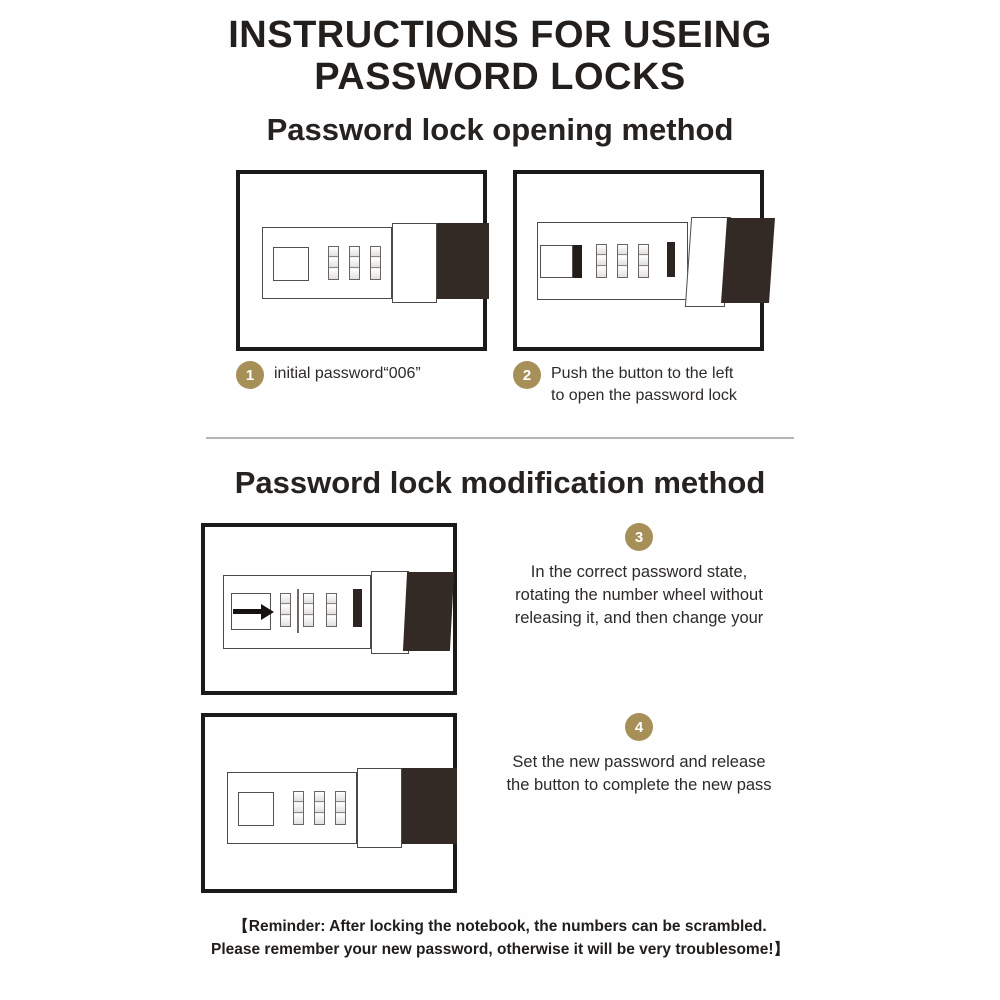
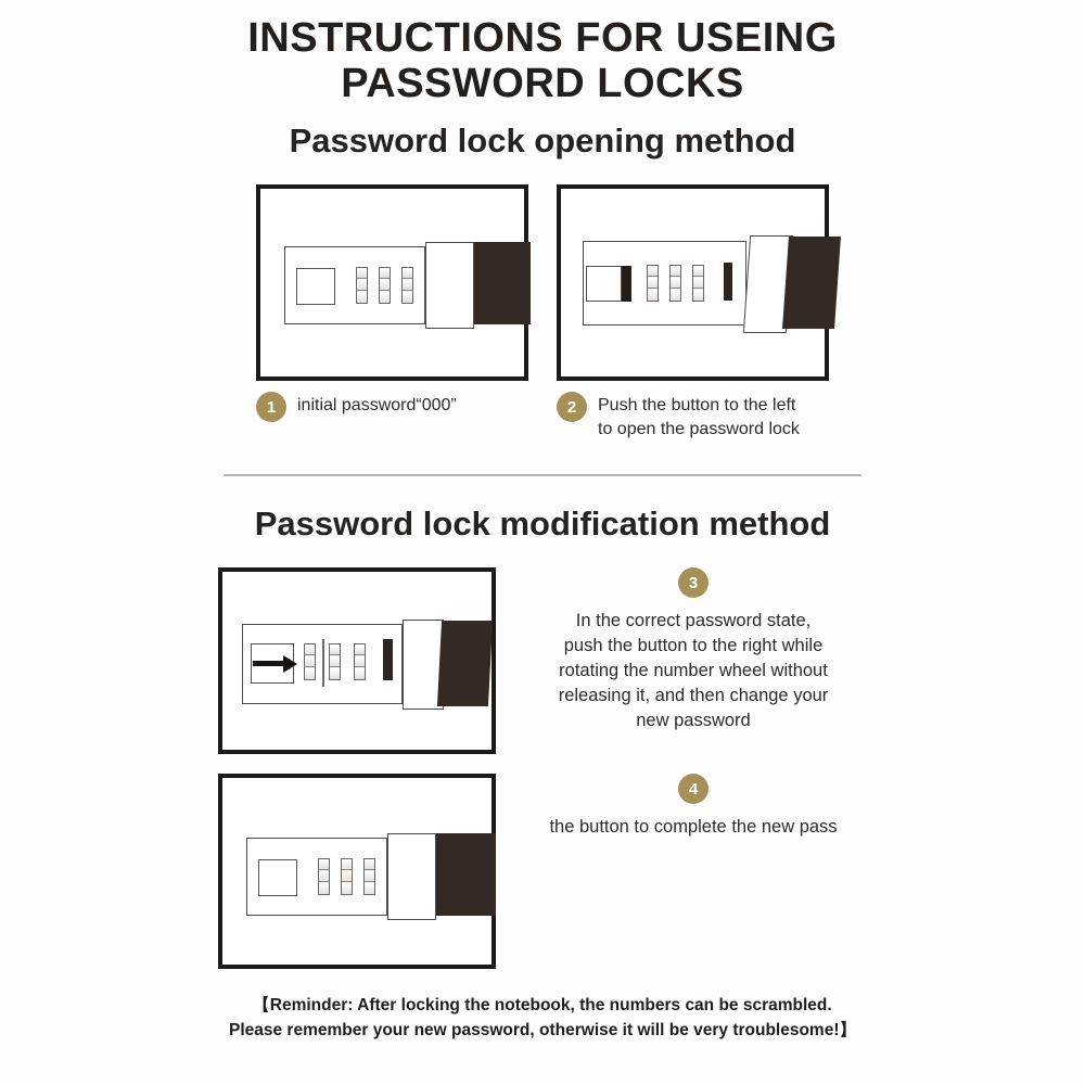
  INSTRUCTIONS FOR USEING
  PASSWORD LOCKS
  Password lock opening method
  1
- initial password“006”
+ initial password“000”
  2
  Push the button to the left
  to open the password lock
  Password lock modification method
  3
  In the correct password state,
+ push the button to the right while
  rotating the number wheel without
  releasing it, and then change your
+ new password
  4
- Set the new password and release
  the button to complete the new pass
  【Reminder: After locking the notebook, the numbers can be scrambled.
  Please remember your new password, otherwise it will be very troublesome!】
